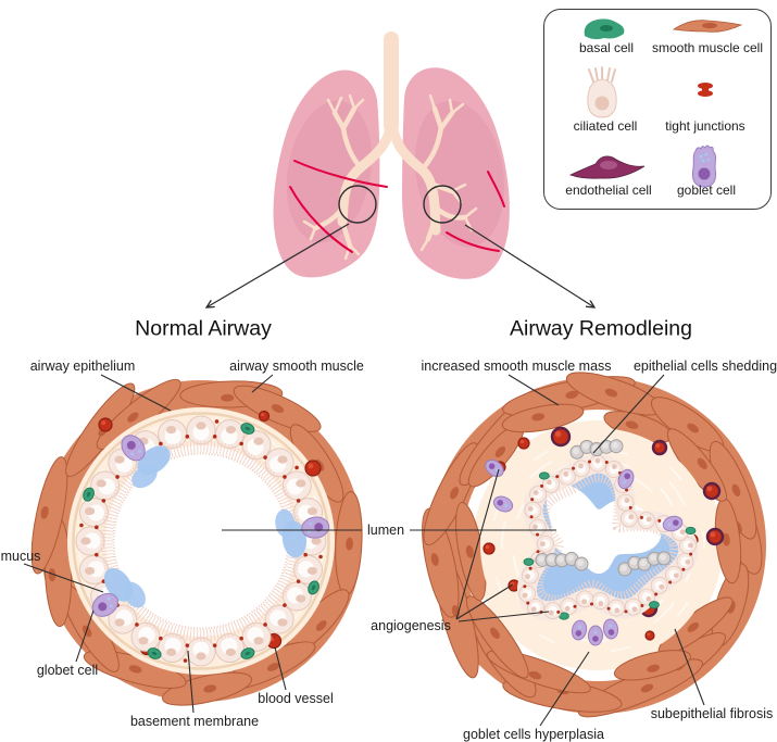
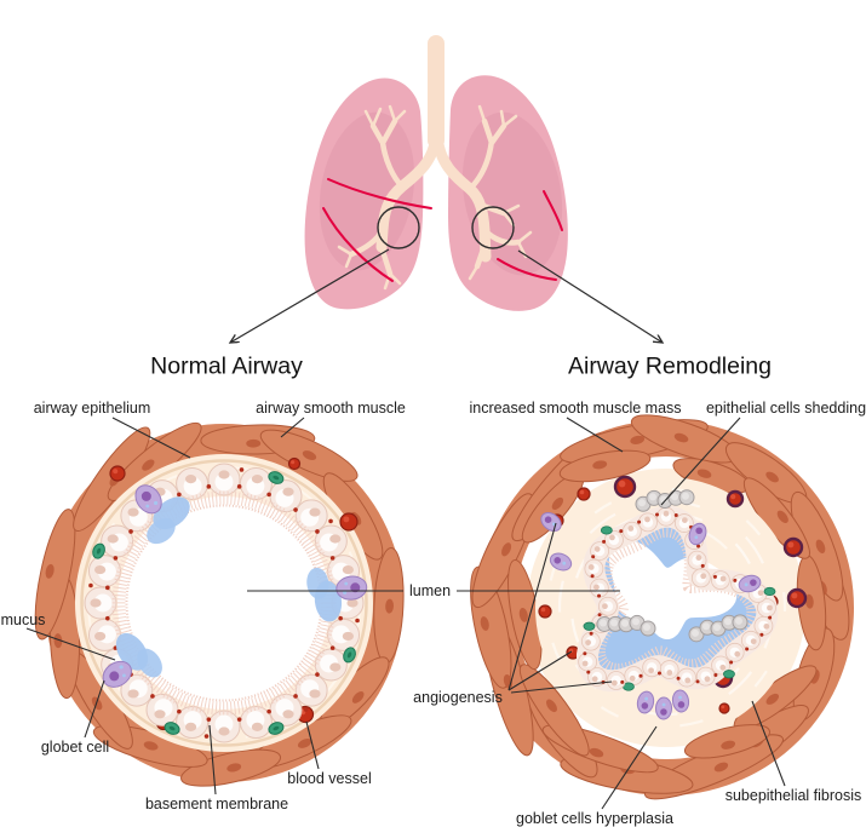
  Normal Airway
  Airway Remodleing
  airway epithelium
  airway smooth muscle
  mucus
  globet cell
  basement membrane
  blood vessel
  lumen
  increased smooth muscle mass
  epithelial cells shedding
  angiogenesis
  goblet cells hyperplasia
  subepithelial fibrosis
- basal cell
- smooth muscle cell
- ciliated cell
- tight junctions
- endothelial cell
- goblet cell
